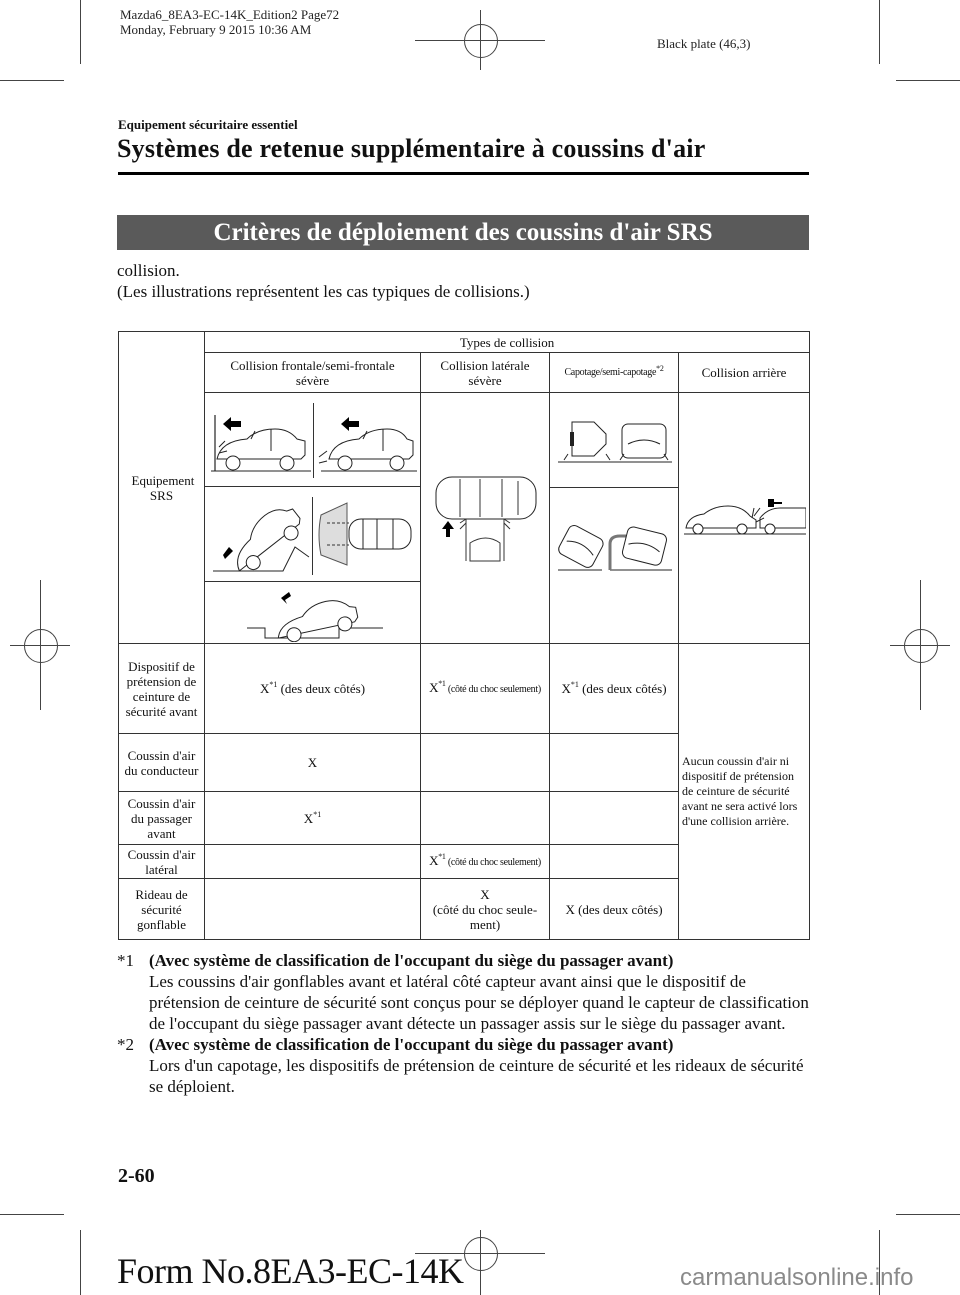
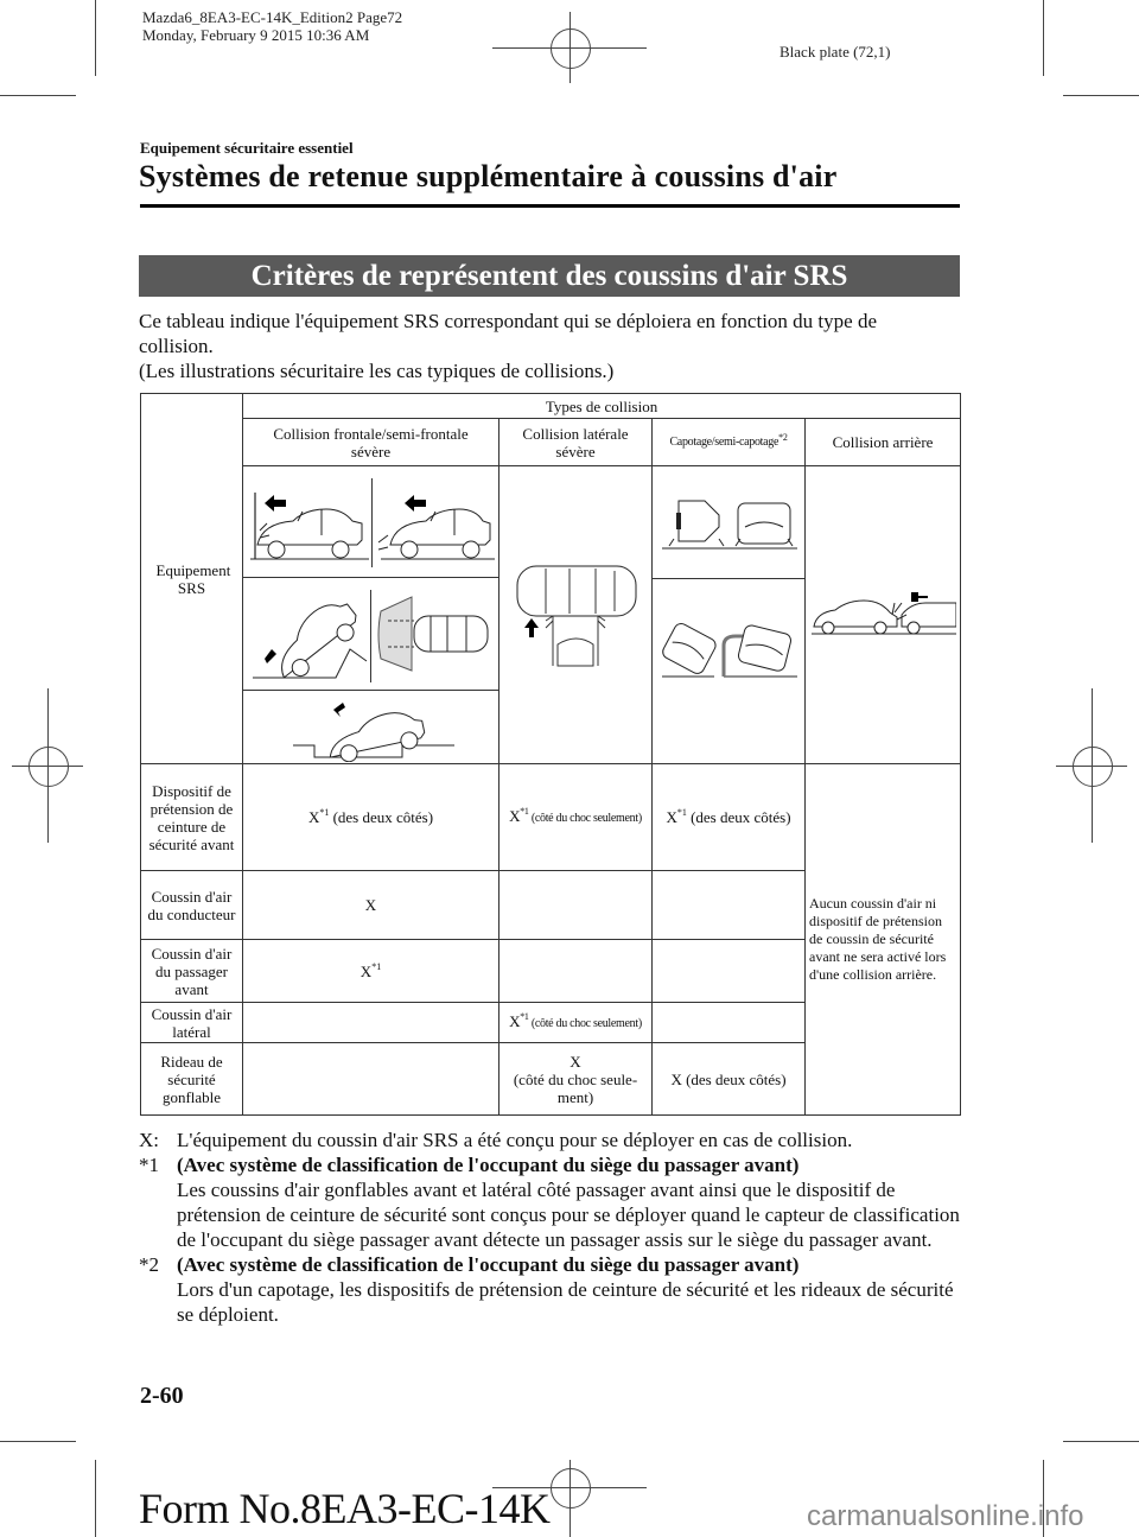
  Mazda6_8EA3-EC-14K_Edition2 Page72
  Monday, February 9 2015 10:36 AM
- Black plate (46,3)
+ Black plate (72,1)
  Equipement sécuritaire essentiel
  Systèmes de retenue supplémentaire à coussins d'air
- Critères de déploiement des coussins d'air SRS
+ Critères de représentent des coussins d'air SRS
+ Ce tableau indique l'équipement SRS correspondant qui se déploiera en fonction du type de
  collision.
- (Les illustrations représentent les cas typiques de collisions.)
+ (Les illustrations sécuritaire les cas typiques de collisions.)
  Equipement SRS	Types de collision
  Collision frontale/semi-frontale sévère	Collision latérale sévère	Capotage/semi-capotage*2	Collision arrière
- Dispositif de prétension de ceinture de sécurité avant	X*1 (des deux côtés)	X*1 (côté du choc seulement)	X*1 (des deux côtés)	Aucun coussin d'air ni dispositif de prétension de ceinture de sécurité avant ne sera activé lors d'une collision arrière.
+ Dispositif de prétension de ceinture de sécurité avant	X*1 (des deux côtés)	X*1 (côté du choc seulement)	X*1 (des deux côtés)	Aucun coussin d'air ni dispositif de prétension de coussin de sécurité avant ne sera activé lors d'une collision arrière.
  Coussin d'air du conducteur	X
  Coussin d'air du passager avant	X*1
  Coussin d'air latéral		X*1 (côté du choc seulement)
  Rideau de sécurité gonflable		X(côté du choc seule- ment)	X (des deux côtés)
+ X:
+ L'équipement du coussin d'air SRS a été conçu pour se déployer en cas de collision.
  *1
  (Avec système de classification de l'occupant du siège du passager avant)
- Les coussins d'air gonflables avant et latéral côté capteur avant ainsi que le dispositif de prétension de ceinture de sécurité sont conçus pour se déployer quand le capteur de classification de l'occupant du siège passager avant détecte un passager assis sur le siège du passager avant.
+ Les coussins d'air gonflables avant et latéral côté passager avant ainsi que le dispositif de prétension de ceinture de sécurité sont conçus pour se déployer quand le capteur de classification de l'occupant du siège passager avant détecte un passager assis sur le siège du passager avant.
  *2
  (Avec système de classification de l'occupant du siège du passager avant)
  Lors d'un capotage, les dispositifs de prétension de ceinture de sécurité et les rideaux de sécurité se déploient.
  2-60
  Form No.8EA3-EC-14K
  carmanualsonline.info
